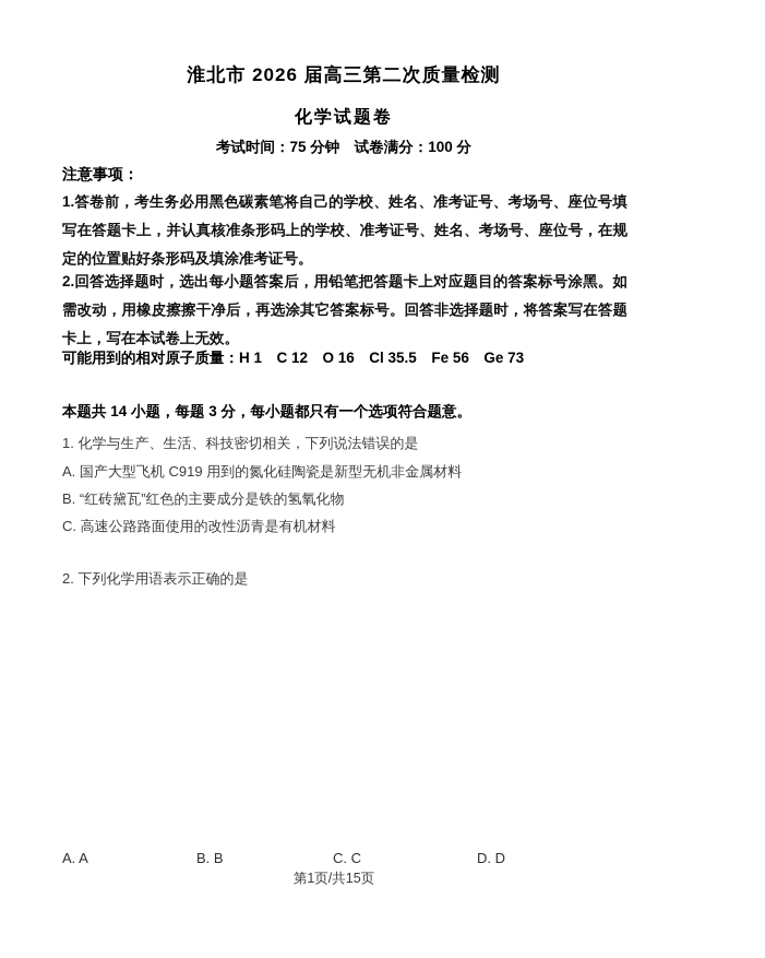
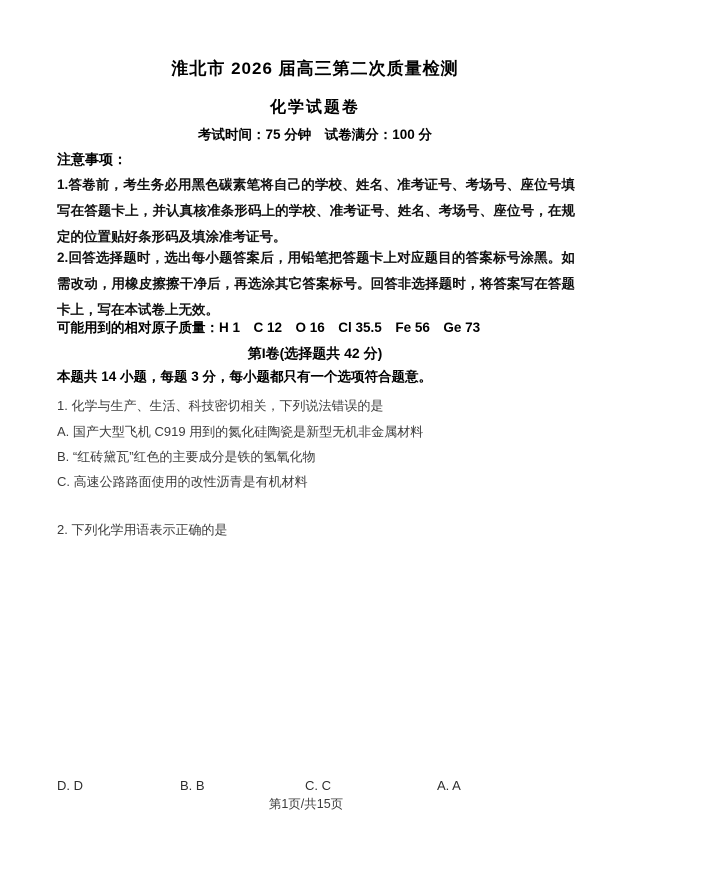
  淮北市 2026 届高三第二次质量检测
  化学试题卷
  考试时间：75 分钟 试卷满分：100 分
  注意事项：
  1.答卷前，考生务必用黑色碳素笔将自己的学校、姓名、准考证号、考场号、座位号填写在答题卡上，并认真核准条形码上的学校、准考证号、姓名、考场号、座位号，在规定的位置贴好条形码及填涂准考证号。
  2.回答选择题时，选出每小题答案后，用铅笔把答题卡上对应题目的答案标号涂黑。如需改动，用橡皮擦擦干净后，再选涂其它答案标号。回答非选择题时，将答案写在答题卡上，写在本试卷上无效。
  可能用到的相对原子质量：H 1 C 12 O 16 Cl 35.5 Fe 56 Ge 73
+ 第I卷(选择题共 42 分)
  本题共 14 小题，每题 3 分，每小题都只有一个选项符合题意。
  1. 化学与生产、生活、科技密切相关，下列说法错误的是
  A. 国产大型飞机 C919 用到的氮化硅陶瓷是新型无机非金属材料
  B. “红砖黛瓦”红色的主要成分是铁的氢氧化物
  C. 高速公路路面使用的改性沥青是有机材料
  2. 下列化学用语表示正确的是
- A. A
+ D. D
  B. B
  C. C
- D. D
+ A. A
  第1页/共15页
